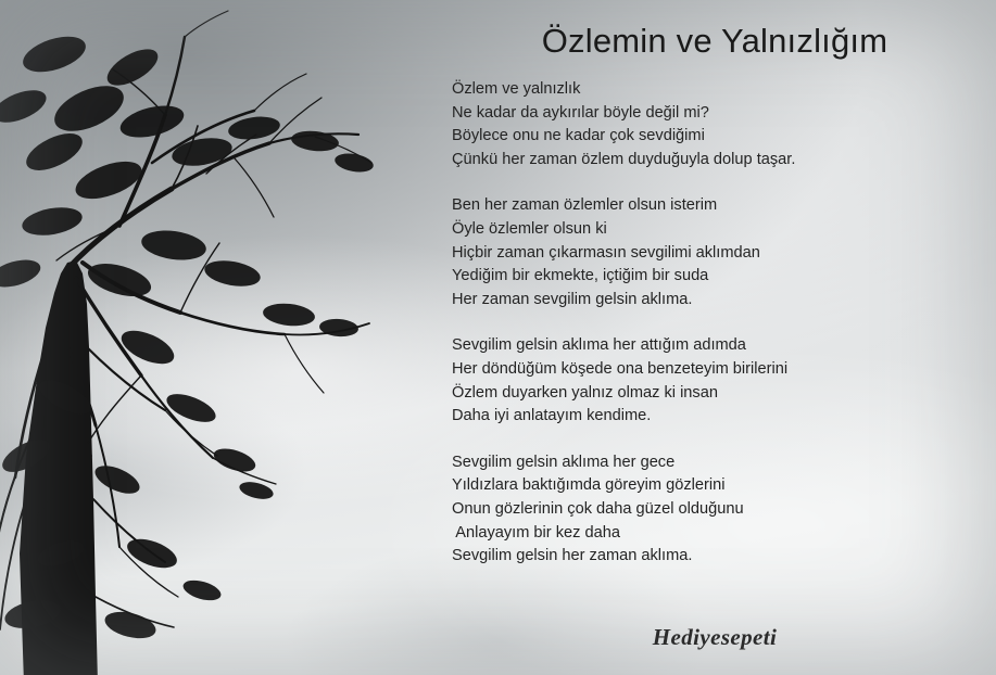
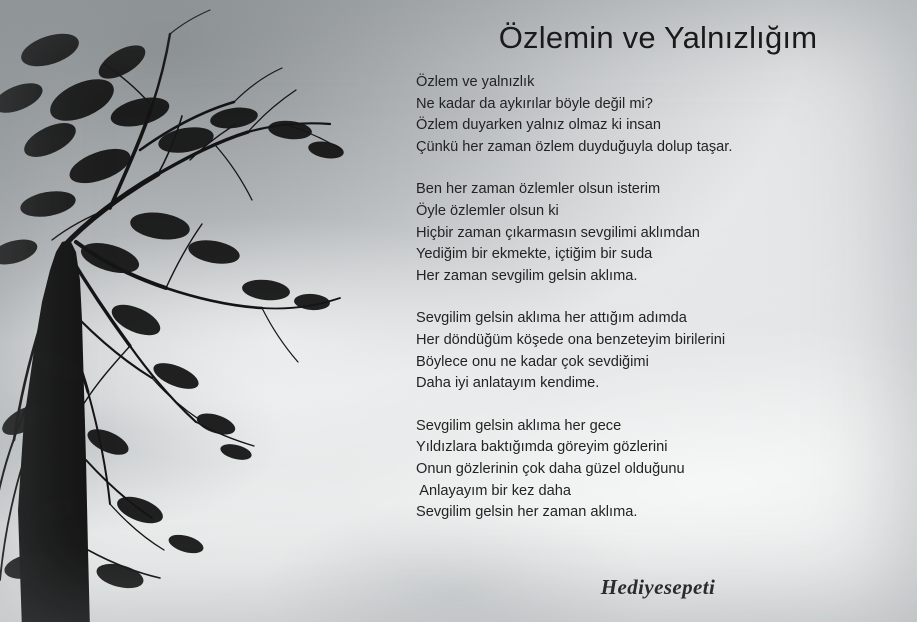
  Özlemin ve Yalnızlığım
  Özlem ve yalnızlık
  Ne kadar da aykırılar böyle değil mi?
- Böylece onu ne kadar çok sevdiğimi
+ Özlem duyarken yalnız olmaz ki insan
  Çünkü her zaman özlem duyduğuyla dolup taşar.
  Ben her zaman özlemler olsun isterim
  Öyle özlemler olsun ki
  Hiçbir zaman çıkarmasın sevgilimi aklımdan
  Yediğim bir ekmekte, içtiğim bir suda
  Her zaman sevgilim gelsin aklıma.
  Sevgilim gelsin aklıma her attığım adımda
  Her döndüğüm köşede ona benzeteyim birilerini
- Özlem duyarken yalnız olmaz ki insan
+ Böylece onu ne kadar çok sevdiğimi
  Daha iyi anlatayım kendime.
  Sevgilim gelsin aklıma her gece
  Yıldızlara baktığımda göreyim gözlerini
  Onun gözlerinin çok daha güzel olduğunu
  Anlayayım bir kez daha
  Sevgilim gelsin her zaman aklıma.
  Hediyesepeti
